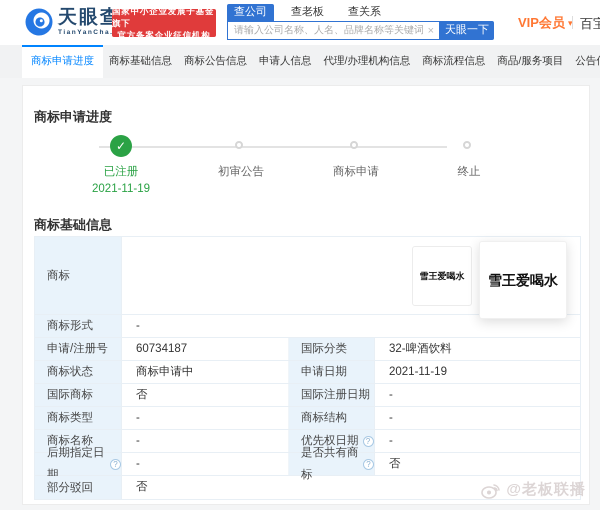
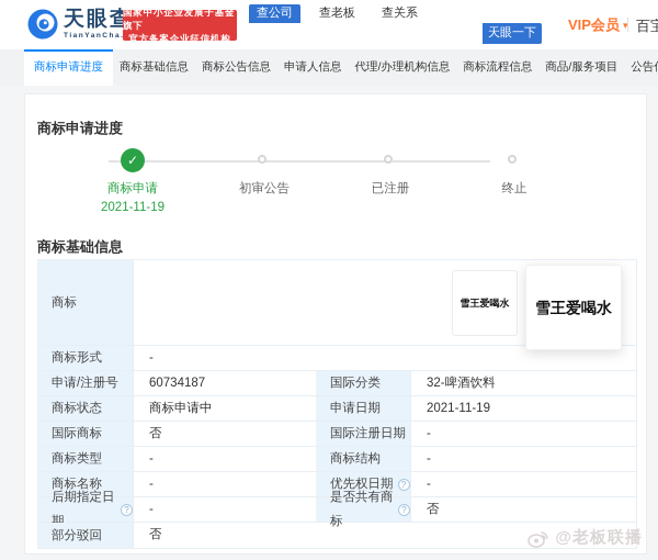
  天眼查
  国家中小企业发展子基金旗下
  官方备案企业征信机构
  查公司
  查老板
  查关系
- 请输入公司名称、人名、品牌名称等关键词
- ×
  天眼一下
  VIP会员
  ▾
  商标申请进度
  商标基础信息
  商标公告信息
  申请人信息
  代理/办理机构信息
  商标流程信息
  商品/服务项目
  商标申请进度
  ✓
- 已注册
+ 商标申请
  初审公告
- 商标申请
+ 已注册
  终止
  2021-11-19
  商标基础信息
  商标
  雪王爱喝水
  雪王爱喝水
  商标形式
  -
  申请/注册号
  60734187
  国际分类
  32-啤酒饮料
  商标状态
  商标申请中
  申请日期
  2021-11-19
  国际商标
  否
  国际注册日期
  -
  商标类型
  -
  商标结构
  -
  商标名称
  -
  优先权日期
  ?
  -
  后期指定日期
  ?
  -
  是否共有商标
  ?
  否
  部分驳回
  否
  @老板联播
